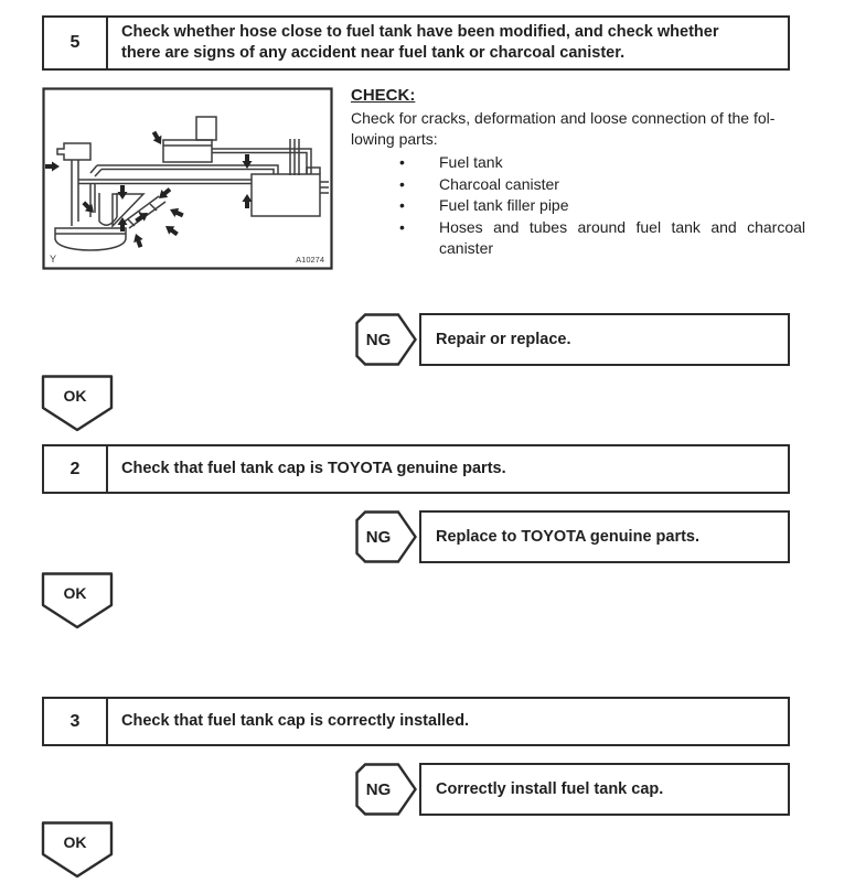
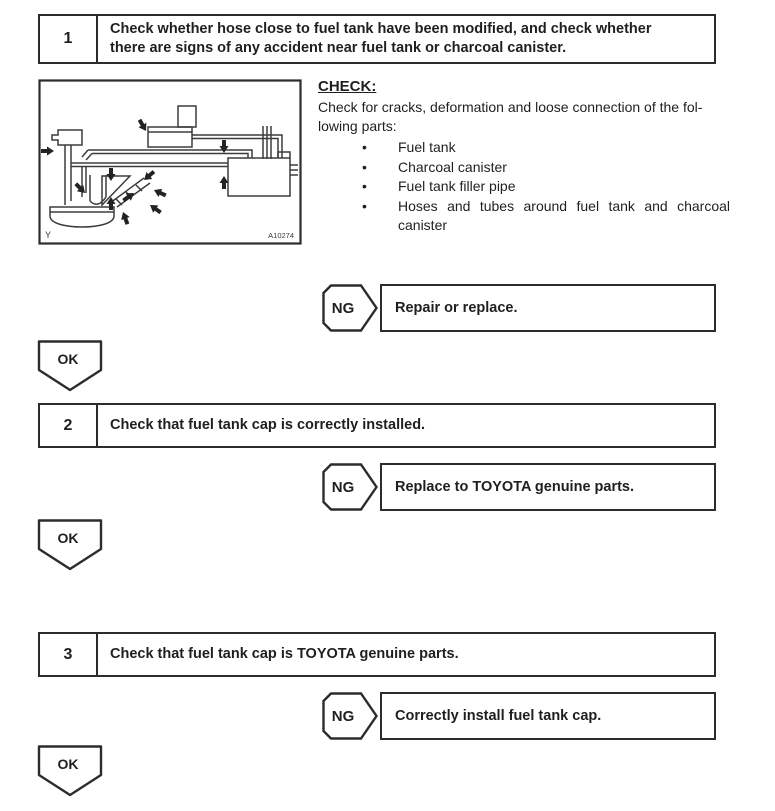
- 5
+ 1
  Check whether hose close to fuel tank have been modified, and check whether
  there are signs of any accident near fuel tank or charcoal canister.
  Y
  A10274
  CHECK:
  Check for cracks, deformation and loose connection of the fol-
  lowing parts:
  Fuel tank
  Charcoal canister
  Fuel tank filler pipe
  Hoses and tubes around fuel tank and charcoal canister
  NG
  Repair or replace.
  OK
  2
- Check that fuel tank cap is TOYOTA genuine parts.
+ Check that fuel tank cap is correctly installed.
  NG
  Replace to TOYOTA genuine parts.
  OK
  3
- Check that fuel tank cap is correctly installed.
+ Check that fuel tank cap is TOYOTA genuine parts.
  NG
  Correctly install fuel tank cap.
  OK
